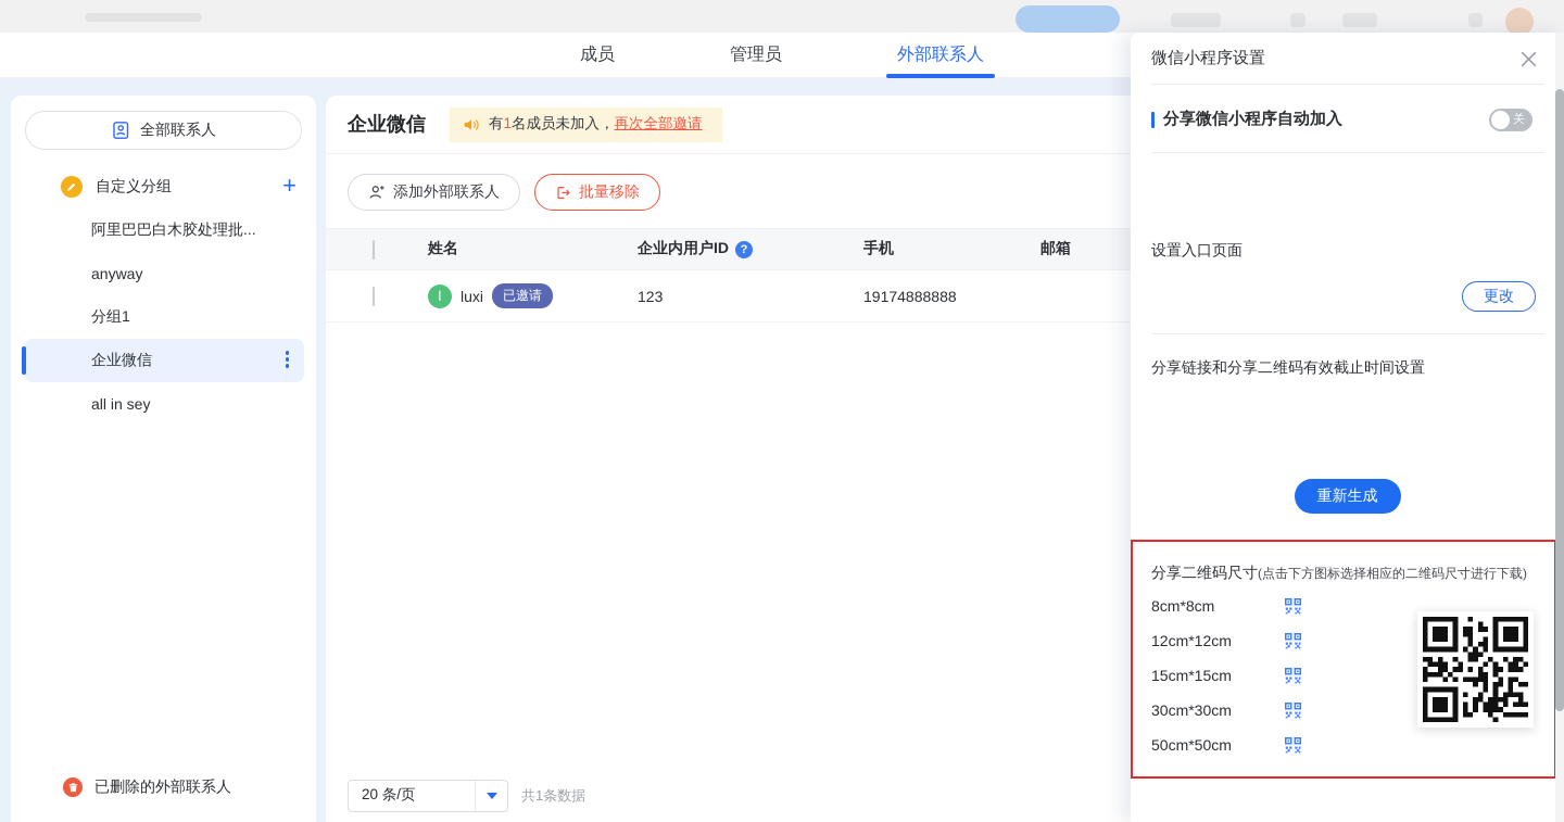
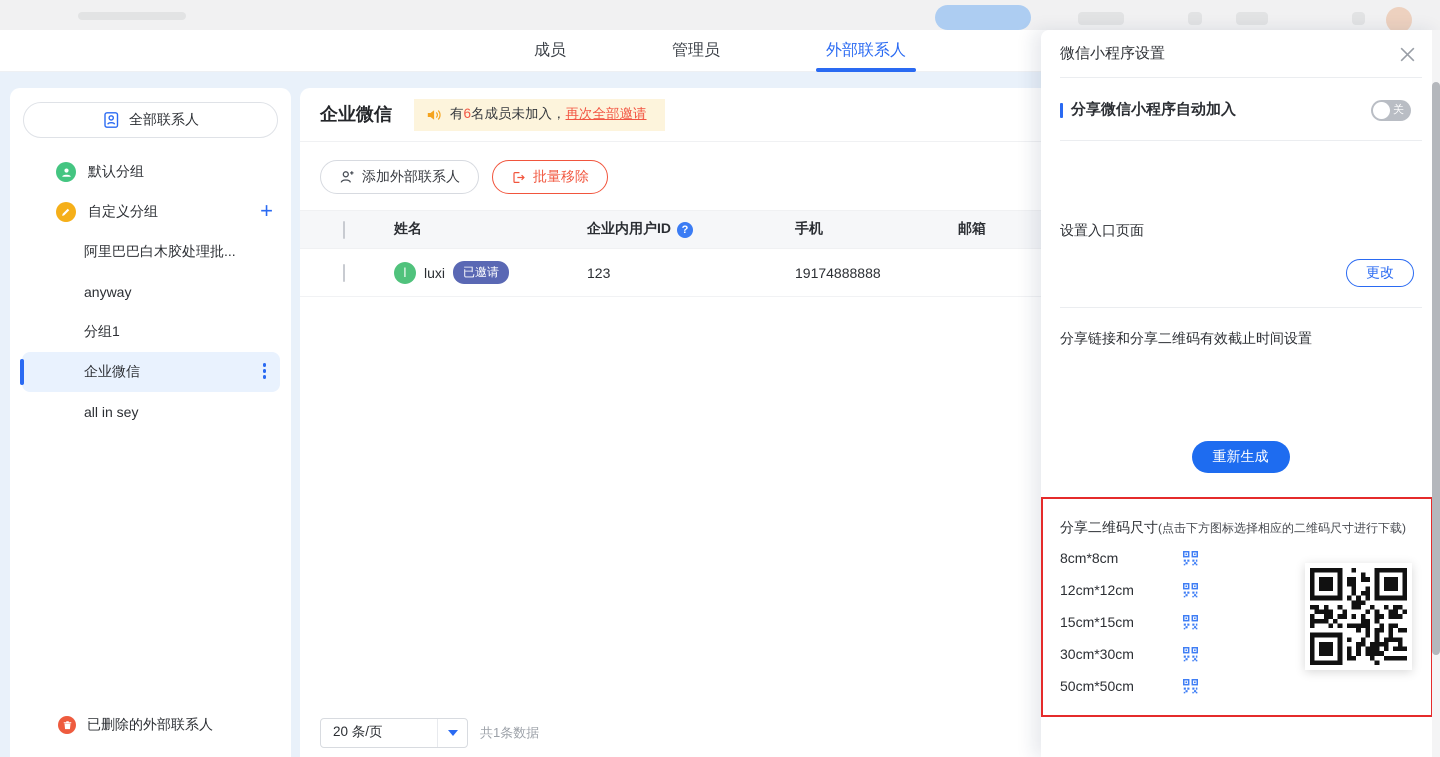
  成员
  管理员
  外部联系人
  全部联系人
+ 默认分组
  自定义分组
  +
  阿里巴巴白木胶处理批...
  anyway
  分组1
  企业微信
  all in sey
  已删除的外部联系人
  企业微信
- 有1名成员未加入，再次全部邀请
+ 有6名成员未加入，再次全部邀请
  添加外部联系人
  批量移除
  姓名
  企业内用户ID
  ?
  手机
  邮箱
  l
  luxi
  已邀请
  123
  19174888888
  20 条/页
  共1条数据
  微信小程序设置
  分享微信小程序自动加入
  关
  设置入口页面
  更改
  分享链接和分享二维码有效截止时间设置
  重新生成
  分享二维码尺寸(点击下方图标选择相应的二维码尺寸进行下载)
  8cm*8cm
  12cm*12cm
  15cm*15cm
  30cm*30cm
  50cm*50cm
